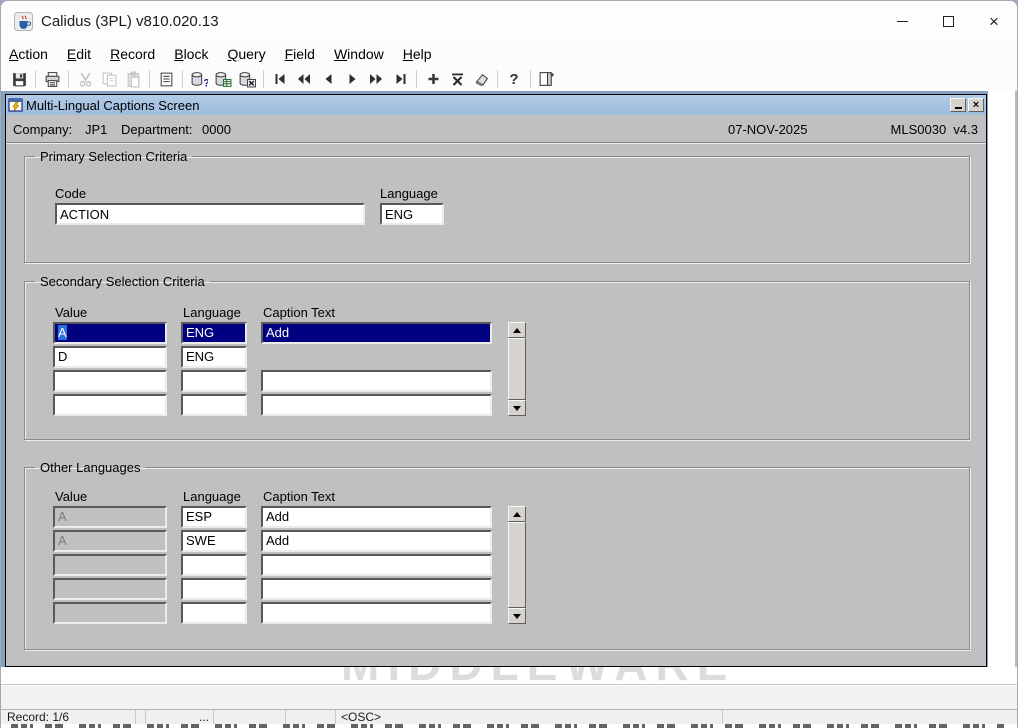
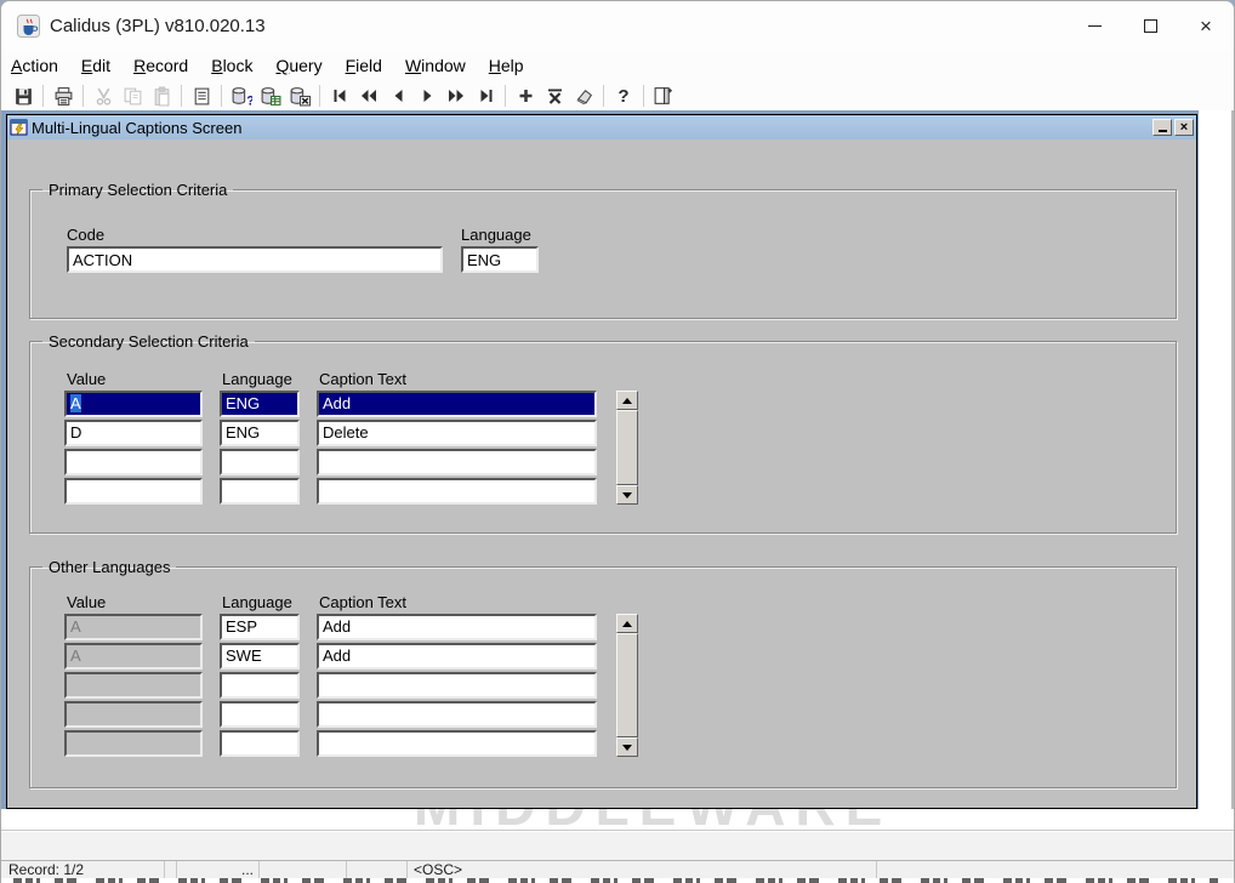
  Calidus (3PL) v810.020.13
  ×
  Action
  Edit
  Record
  Block
  Query
  Field
  Window
  Help
  ?
  ?
  Multi-Lingual Captions Screen
  ×
- Company:
- JP1
- Department:
- 0000
- 07-NOV-2025
- MLS0030 v4.3
  Primary Selection Criteria
  Code
  ACTION
  Language
  ENG
  Secondary Selection Criteria
  Value
  Language
  Caption Text
  A
  ENG
  Add
  D
  ENG
+ Delete
  Other Languages
  Value
  Language
  Caption Text
  A
  ESP
  Add
  A
  SWE
  Add
- Record: 1/6
+ Record: 1/2
  ...
  <OSC>
